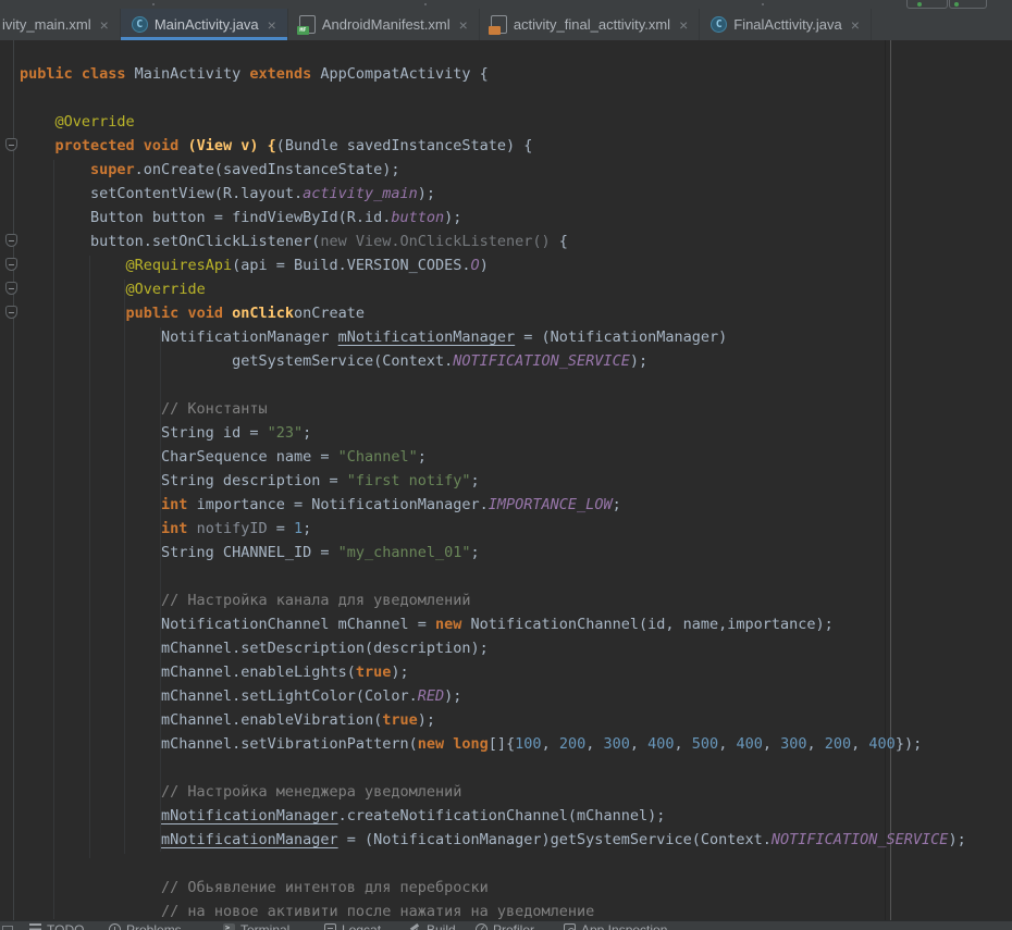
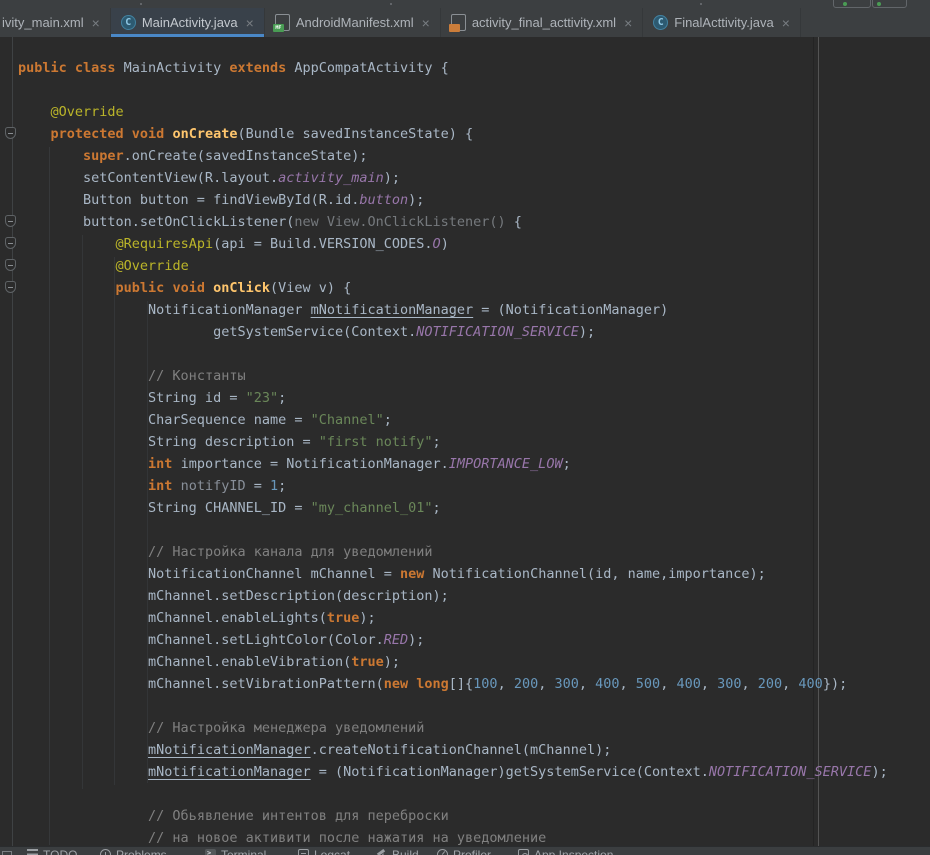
  ivity_main.xml
  ×
  C
  MainActivity.java
  ×
  AndroidManifest.xml
  ×
  activity_final_acttivity.xml
  ×
  C
  FinalActtivity.java
  ×
  public class MainActivity extends AppCompatActivity {
  @Override
- protected void (View v) {(Bundle savedInstanceState) {
+ protected void onCreate(Bundle savedInstanceState) {
  super.onCreate(savedInstanceState);
  setContentView(R.layout.activity_main);
  Button button = findViewById(R.id.button);
  button.setOnClickListener(new View.OnClickListener() {
  @RequiresApi(api = Build.VERSION_CODES.O)
  @Override
- public void onClickonCreate
+ public void onClick(View v) {
  NotificationManager mNotificationManager = (NotificationManager)
  getSystemService(Context.NOTIFICATION_SERVICE);
  // Константы
  String id = "23";
  CharSequence name = "Channel";
  String description = "first notify";
  int importance = NotificationManager.IMPORTANCE_LOW;
  int notifyID = 1;
  String CHANNEL_ID = "my_channel_01";
  // Настройка канала для уведомлений
  NotificationChannel mChannel = new NotificationChannel(id, name,importance);
  mChannel.setDescription(description);
  mChannel.enableLights(true);
  mChannel.setLightColor(Color.RED);
  mChannel.enableVibration(true);
  mChannel.setVibrationPattern(new long[]{100, 200, 300, 400, 500, 400, 300, 200, 400});
  // Настройка менеджера уведомлений
  mNotificationManager.createNotificationChannel(mChannel);
  mNotificationManager = (NotificationManager)getSystemService(Context.NOTIFICATION_SERVICE);
  // Обьявление интентов для переброски
  // на новое активити после нажатия на уведомление
